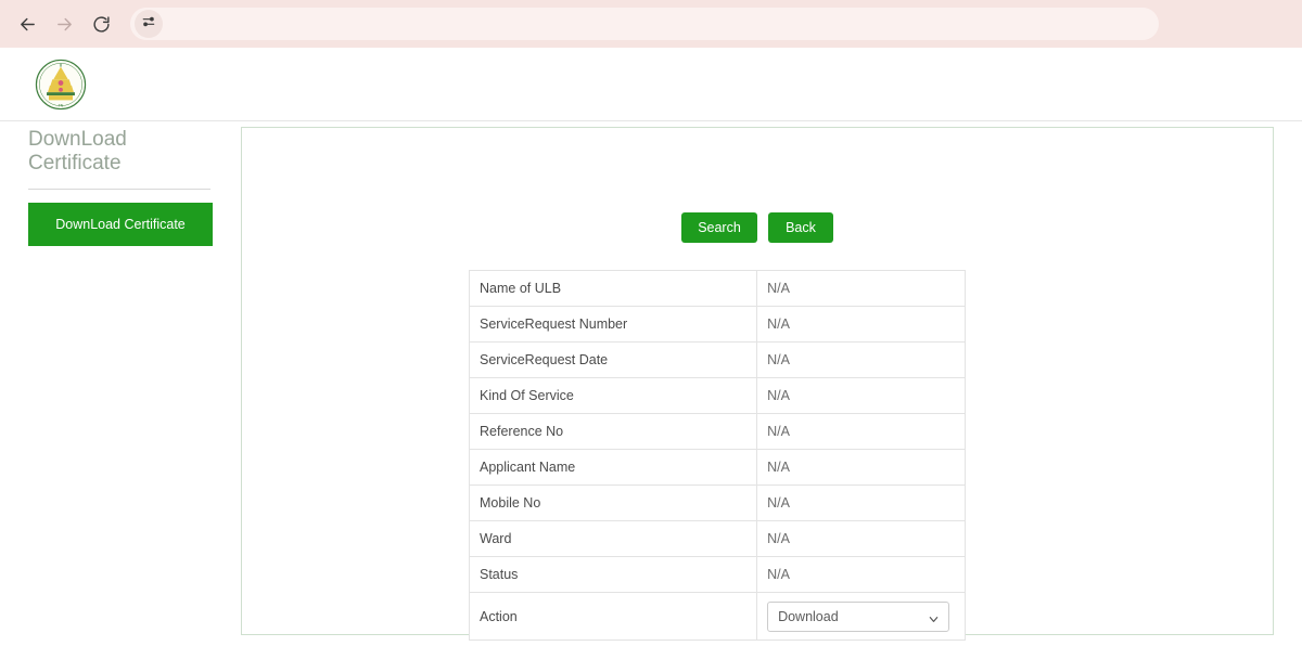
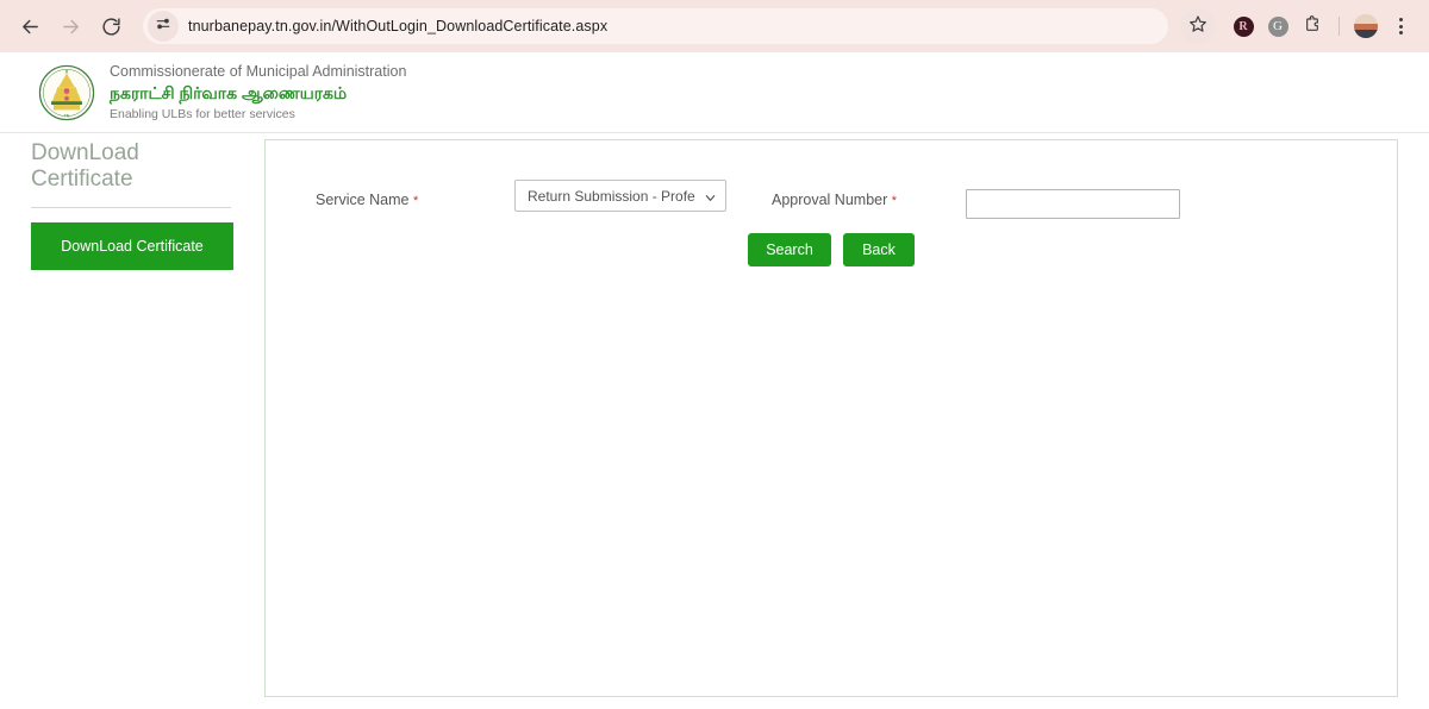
+ tnurbanepay.tn.gov.in/WithOutLogin_DownloadCertificate.aspx
+ R
+ G
+ Commissionerate of Municipal Administration
+ நகராட்சி நிர்வாக ஆணையரகம்
+ Enabling ULBs for better services
  DownLoad Certificate
  DownLoad Certificate
+ Service Name *
+ Return Submission - Profe
+ Approval Number *
  Search
  Back
- Name of ULB	N/A
- ServiceRequest Number	N/A
- ServiceRequest Date	N/A
- Kind Of Service	N/A
- Reference No	N/A
- Applicant Name	N/A
- Mobile No	N/A
- Ward	N/A
- Status	N/A
- Action	Download
